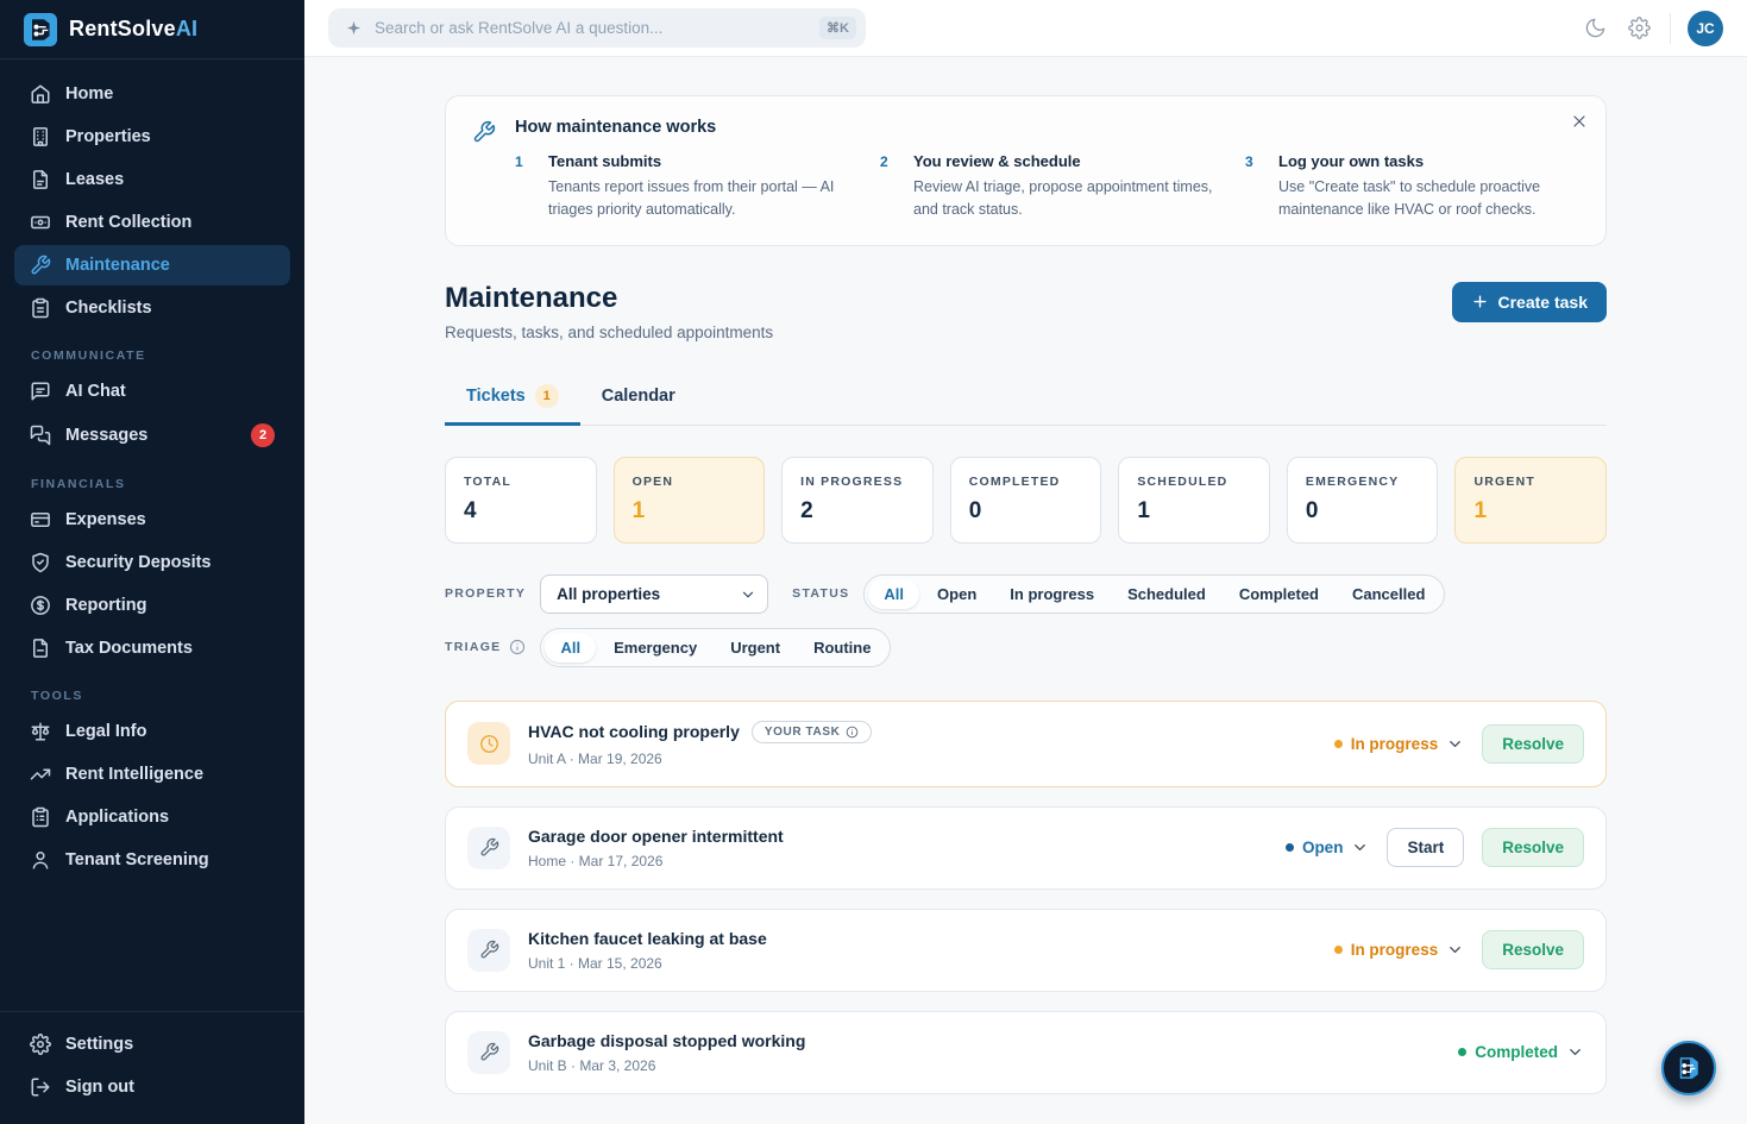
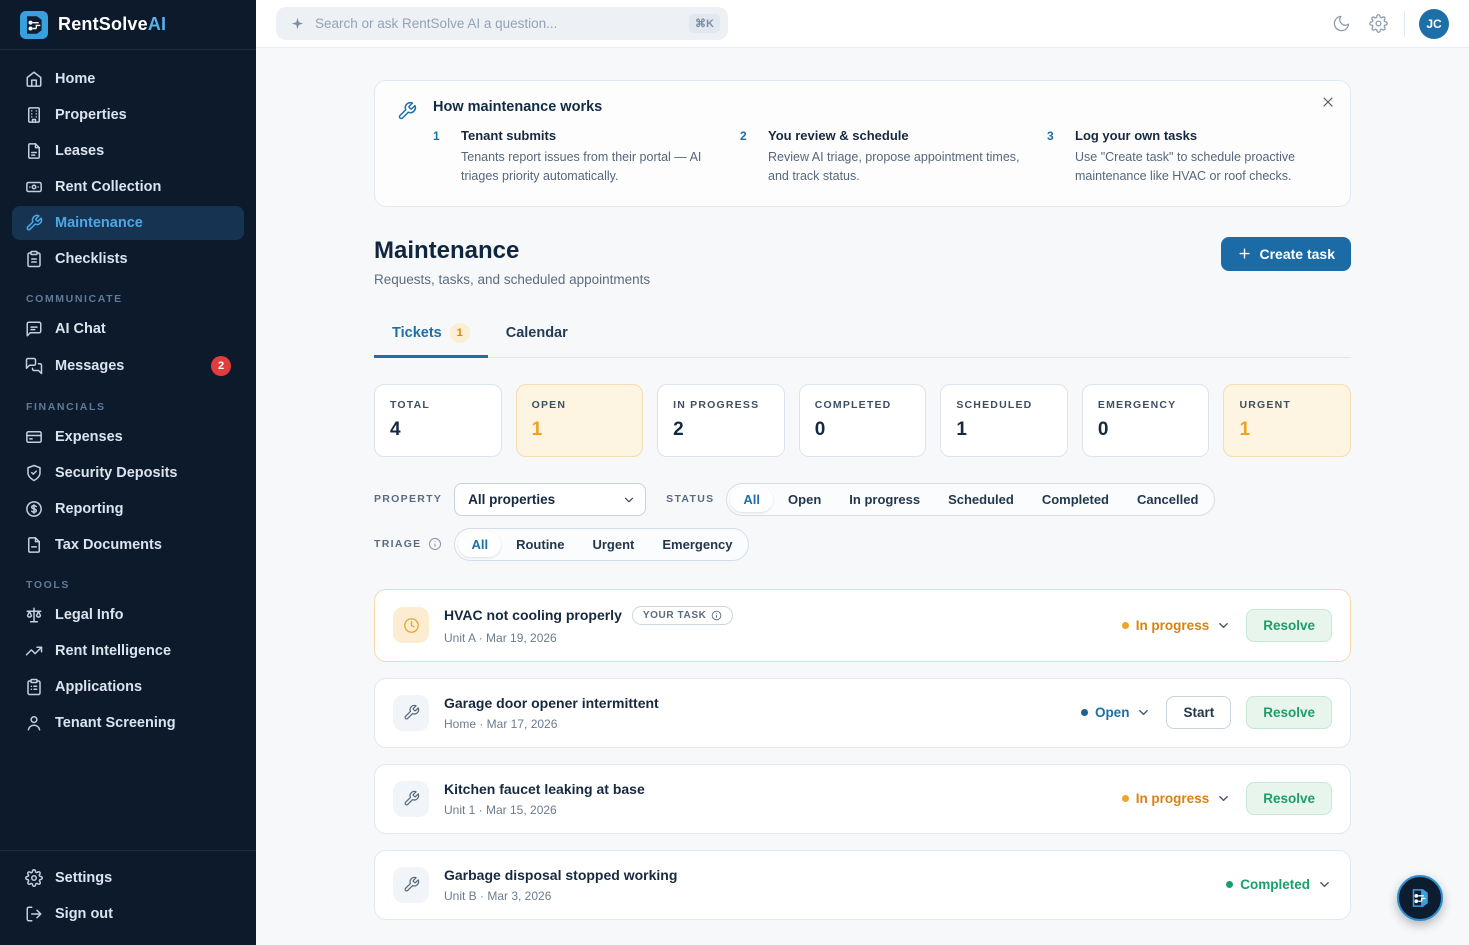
  RentSolveAI
  Home
  Properties
  Leases
  Rent Collection
  Maintenance
  Checklists
  COMMUNICATE
  AI Chat
  Messages
  2
  FINANCIALS
  Expenses
  Security Deposits
  Reporting
  Tax Documents
  TOOLS
  Legal Info
  Rent Intelligence
  Applications
  Tenant Screening
  Settings
  Sign out
  Search or ask RentSolve AI a question...
  ⌘K
  JC
  How maintenance works
  1
  Tenant submits
  Tenants report issues from their portal — AI triages priority automatically.
  2
  You review & schedule
  Review AI triage, propose appointment times, and track status.
  3
  Log your own tasks
  Use "Create task" to schedule proactive maintenance like HVAC or roof checks.
  Maintenance
  Requests, tasks, and scheduled appointments
  Create task
  Tickets
  1
  Calendar
  TOTAL
  4
  OPEN
  1
  IN PROGRESS
  2
  COMPLETED
  0
  SCHEDULED
  1
  EMERGENCY
  0
  URGENT
  1
  PROPERTY
  All properties
  STATUS
  All
  Open
  In progress
  Scheduled
  Completed
  Cancelled
  TRIAGE
  All
- Emergency
+ Routine
  Urgent
- Routine
+ Emergency
  HVAC not cooling properly
  YOUR TASK
  Unit A · Mar 19, 2026
  In progress
  Resolve
  Garage door opener intermittent
  Home · Mar 17, 2026
  Open
  Start
  Resolve
  Kitchen faucet leaking at base
  Unit 1 · Mar 15, 2026
  In progress
  Resolve
  Garbage disposal stopped working
  Unit B · Mar 3, 2026
  Completed
